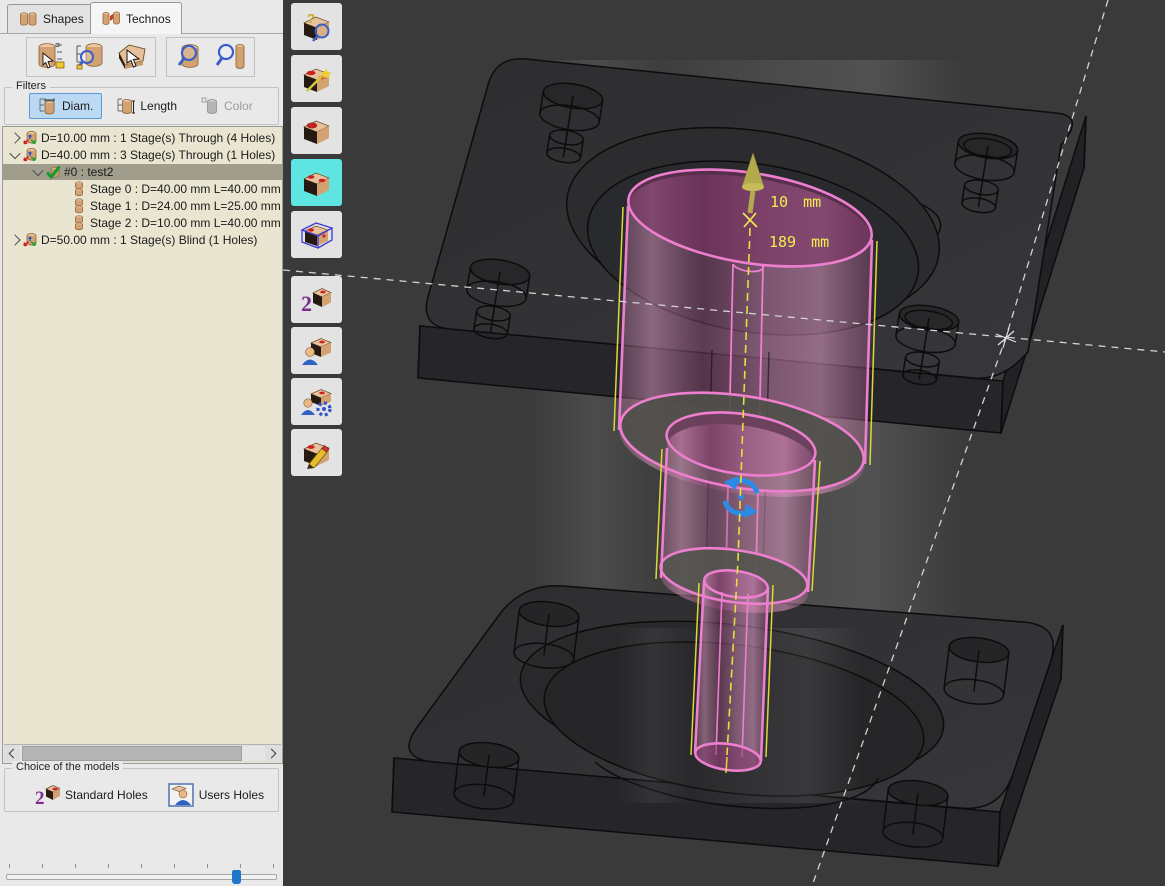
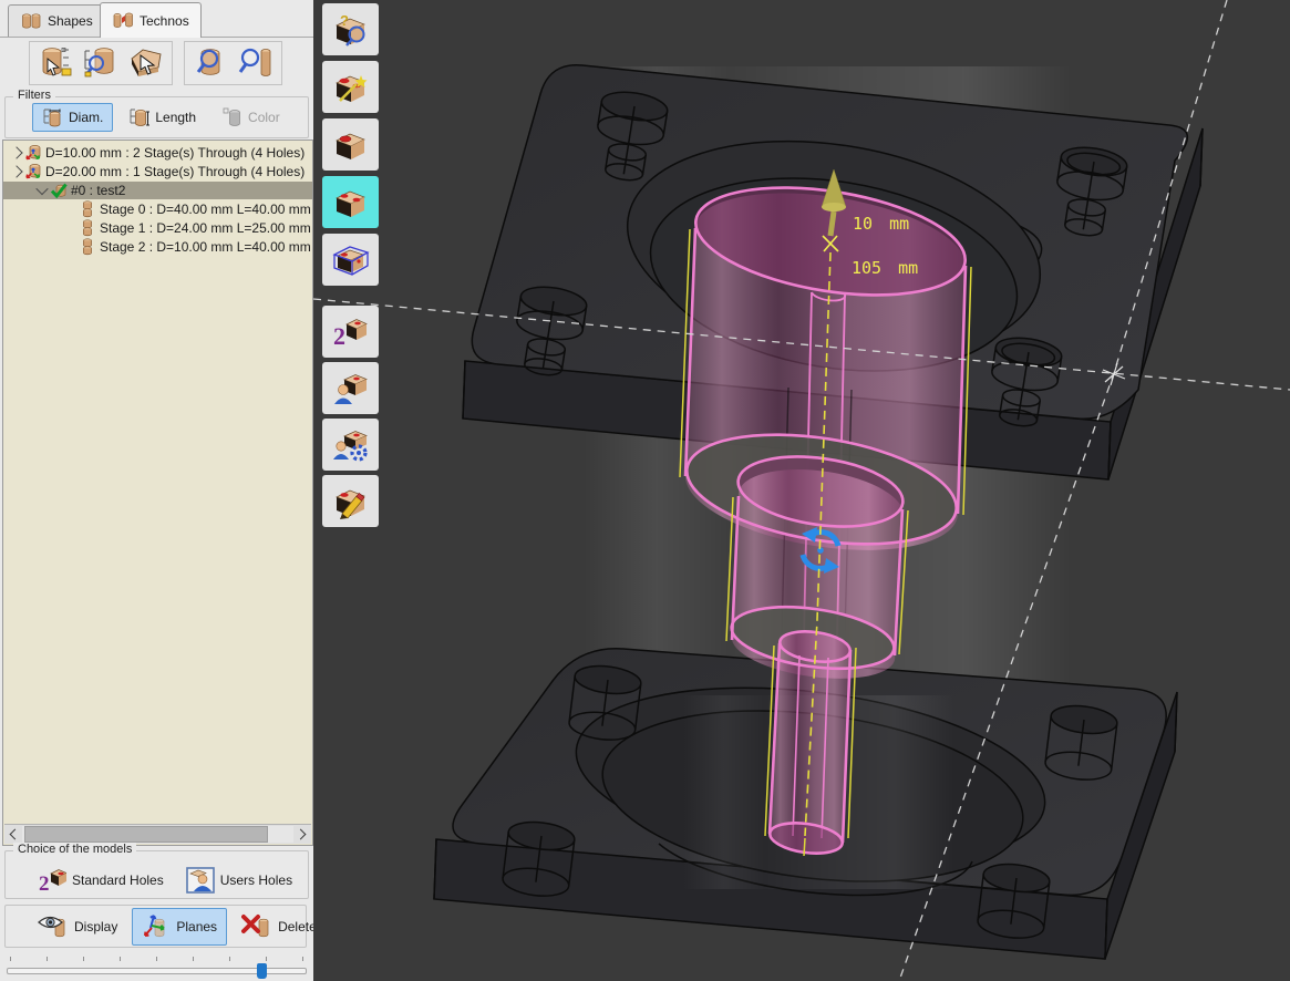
  Shapes
  Technos
  Filters
  Diam.
  Length
  Color
+ D=10.00 mm : 2 Stage(s) Through (4 Holes)
- D=10.00 mm : 1 Stage(s) Through (4 Holes)
+ D=20.00 mm : 1 Stage(s) Through (4 Holes)
- D=40.00 mm : 3 Stage(s) Through (1 Holes)
  #0 : test2
  Stage 0 : D=40.00 mm L=40.00 mm
  Stage 1 : D=24.00 mm L=25.00 mm
  Stage 2 : D=10.00 mm L=40.00 mm
- D=50.00 mm : 1 Stage(s) Blind (1 Holes)
  Choice of the models
  2
  Standard Holes
  Users Holes
+ Display
+ Planes
+ Delete
  10 mm
- 189 mm
+ 105 mm
  ?
  2
